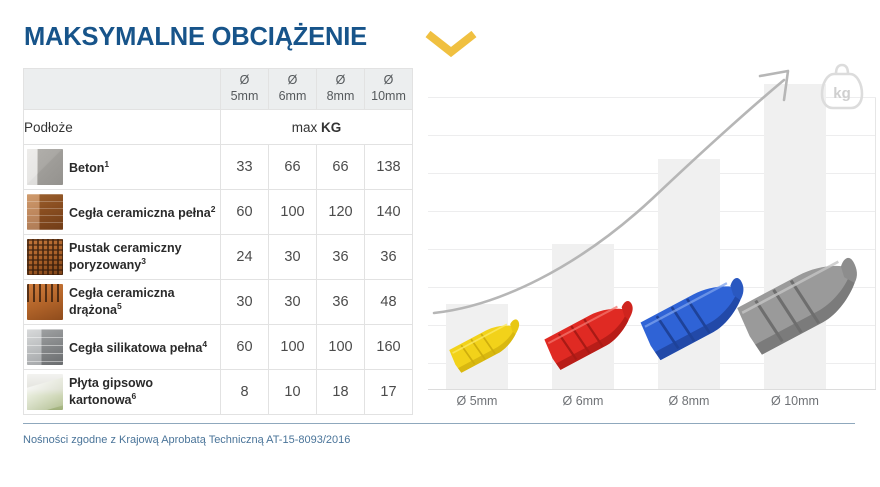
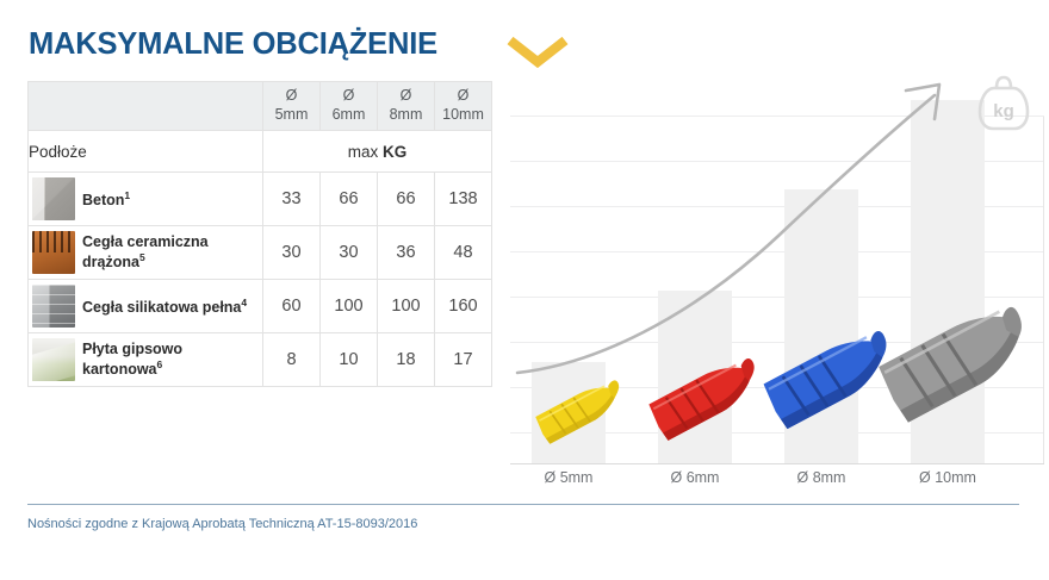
  MAKSYMALNE OBCIĄŻENIE
  	Ø 5mm	Ø 6mm	Ø 8mm	Ø 10mm
  Podłoże	max KG
  Beton1	33	66	66	138
- Cegła ceramiczna pełna2	60	100	120	140
- Pustak ceramiczny poryzowany3	24	30	36	36
  Cegła ceramiczna drążona5	30	30	36	48
  Cegła silikatowa pełna4	60	100	100	160
  Płyta gipsowo kartonowa6	8	10	18	17
  kg
  Ø 5mm
  Ø 6mm
  Ø 8mm
  Ø 10mm
  Nośności zgodne z Krajową Aprobatą Techniczną AT-15-8093/2016
